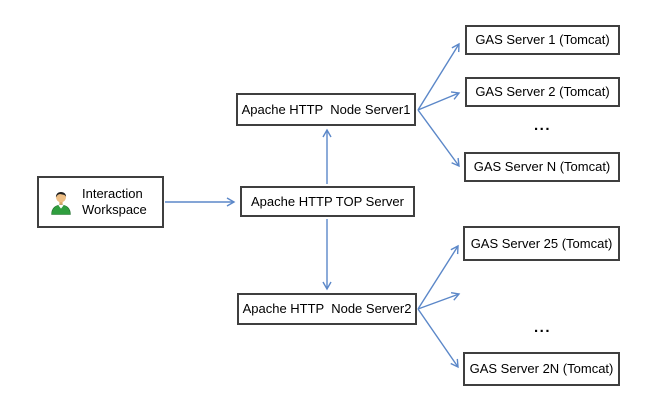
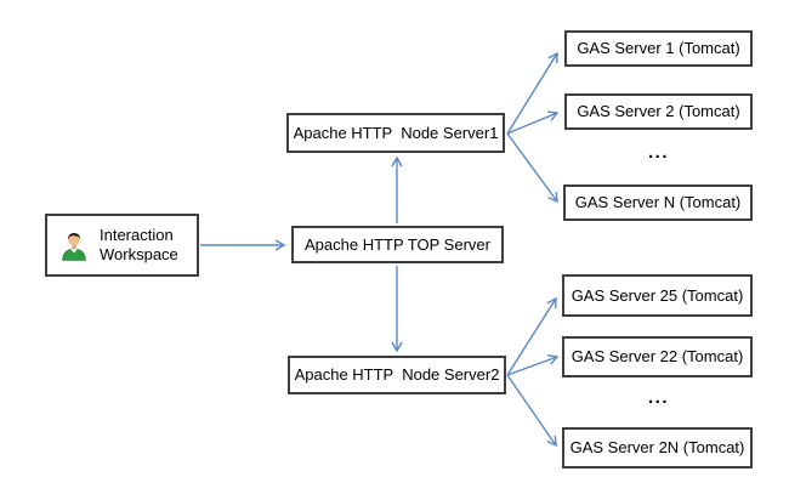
  Interaction
  Workspace
  Apache HTTP TOP Server
  Apache HTTP Node Server1
  Apache HTTP Node Server2
  GAS Server 1 (Tomcat)
  GAS Server 2 (Tomcat)
  ...
  GAS Server N (Tomcat)
  GAS Server 25 (Tomcat)
+ GAS Server 22 (Tomcat)
  ...
  GAS Server 2N (Tomcat)
